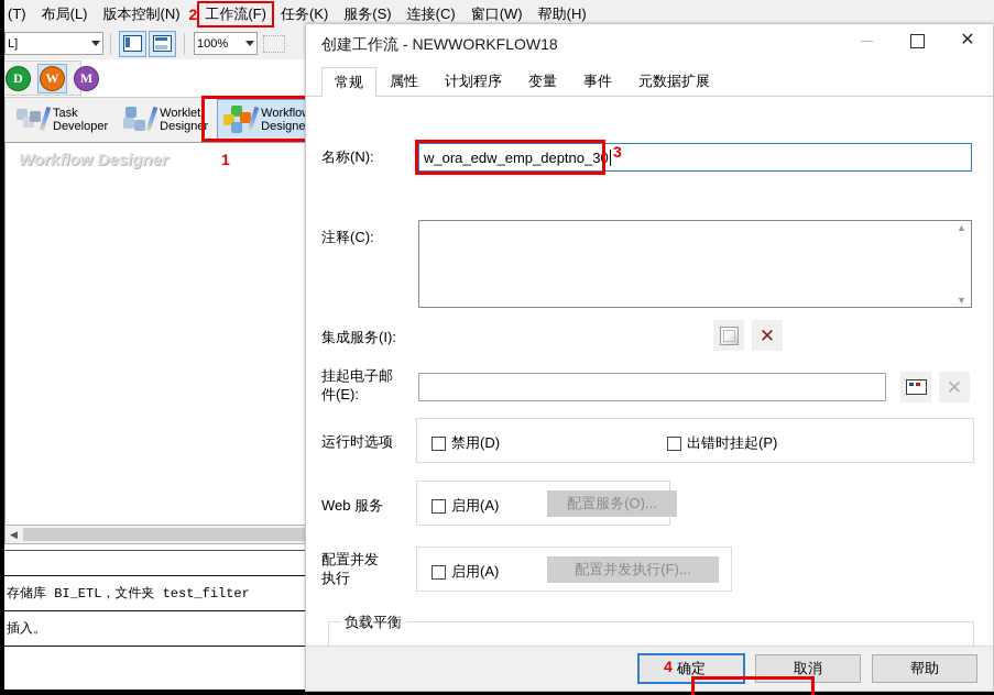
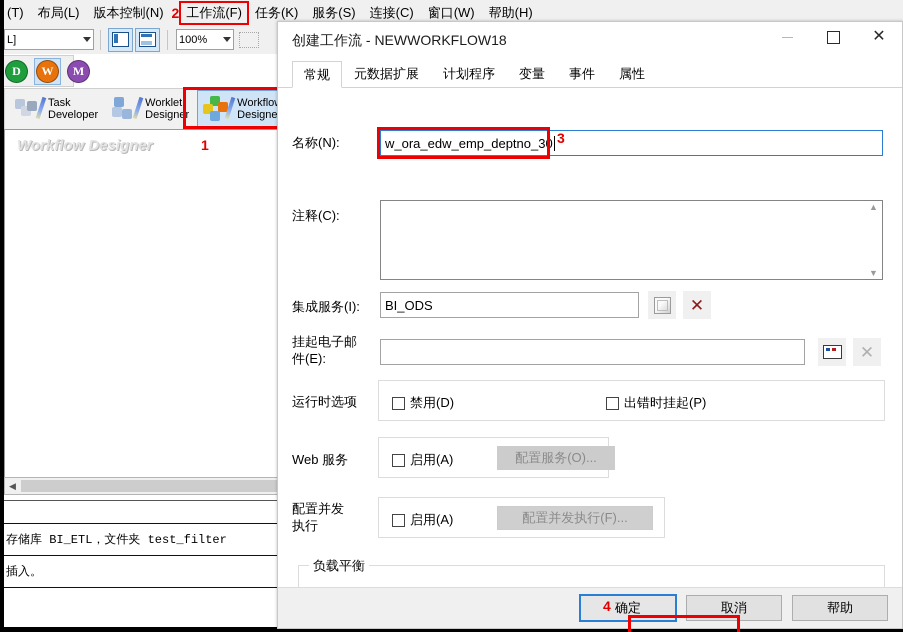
  (T)
  布局(L)
  版本控制(N)
  2
  工作流(F)
  任务(K)
  服务(S)
  连接(C)
  窗口(W)
  帮助(H)
  L]
  100%
  D
  W
  M
  Task
  Developer
  Worklet
  Designer
  Workflo
  Designe
  Workflow Designer
  1
  ◀
  存储库 BI_ETL，文件夹 test_filter
  插入。
  创建工作流 - NEWWORKFLOW18
  ✕
  常规
- 属性
+ 元数据扩展
  计划程序
  变量
  事件
- 元数据扩展
+ 属性
  名称(N):
  w_ora_edw_emp_deptno_30
  3
  注释(C):
  ▲
  ▼
  集成服务(I):
+ BI_ODS
  ✕
  挂起电子邮
  件(E):
  ✕
  运行时选项
  禁用(D)
  出错时挂起(P)
  Web 服务
  启用(A)
  配置服务(O)...
  配置并发
  执行
  启用(A)
  配置并发执行(F)...
  负载平衡
  4
  确定
  取消
  帮助
